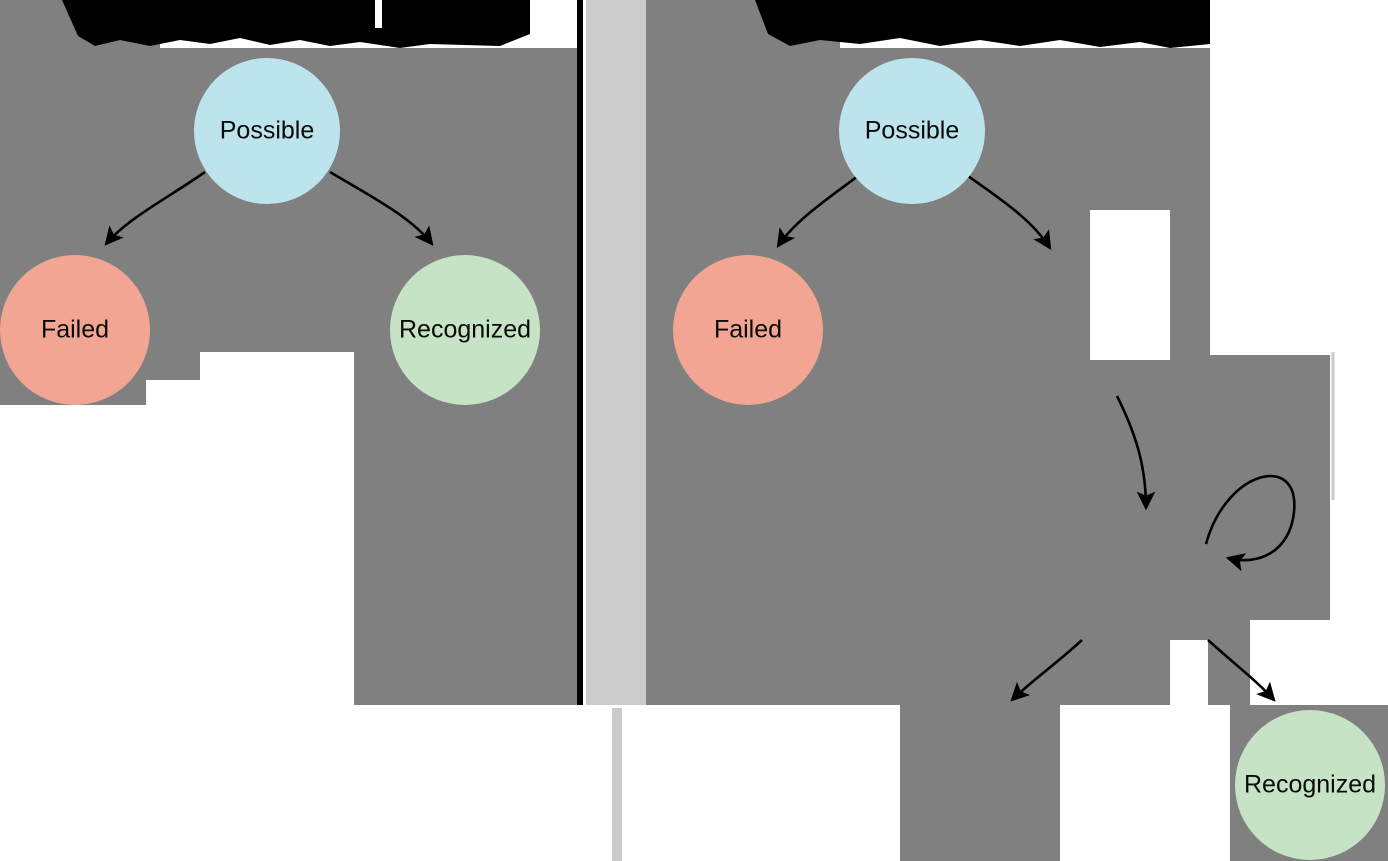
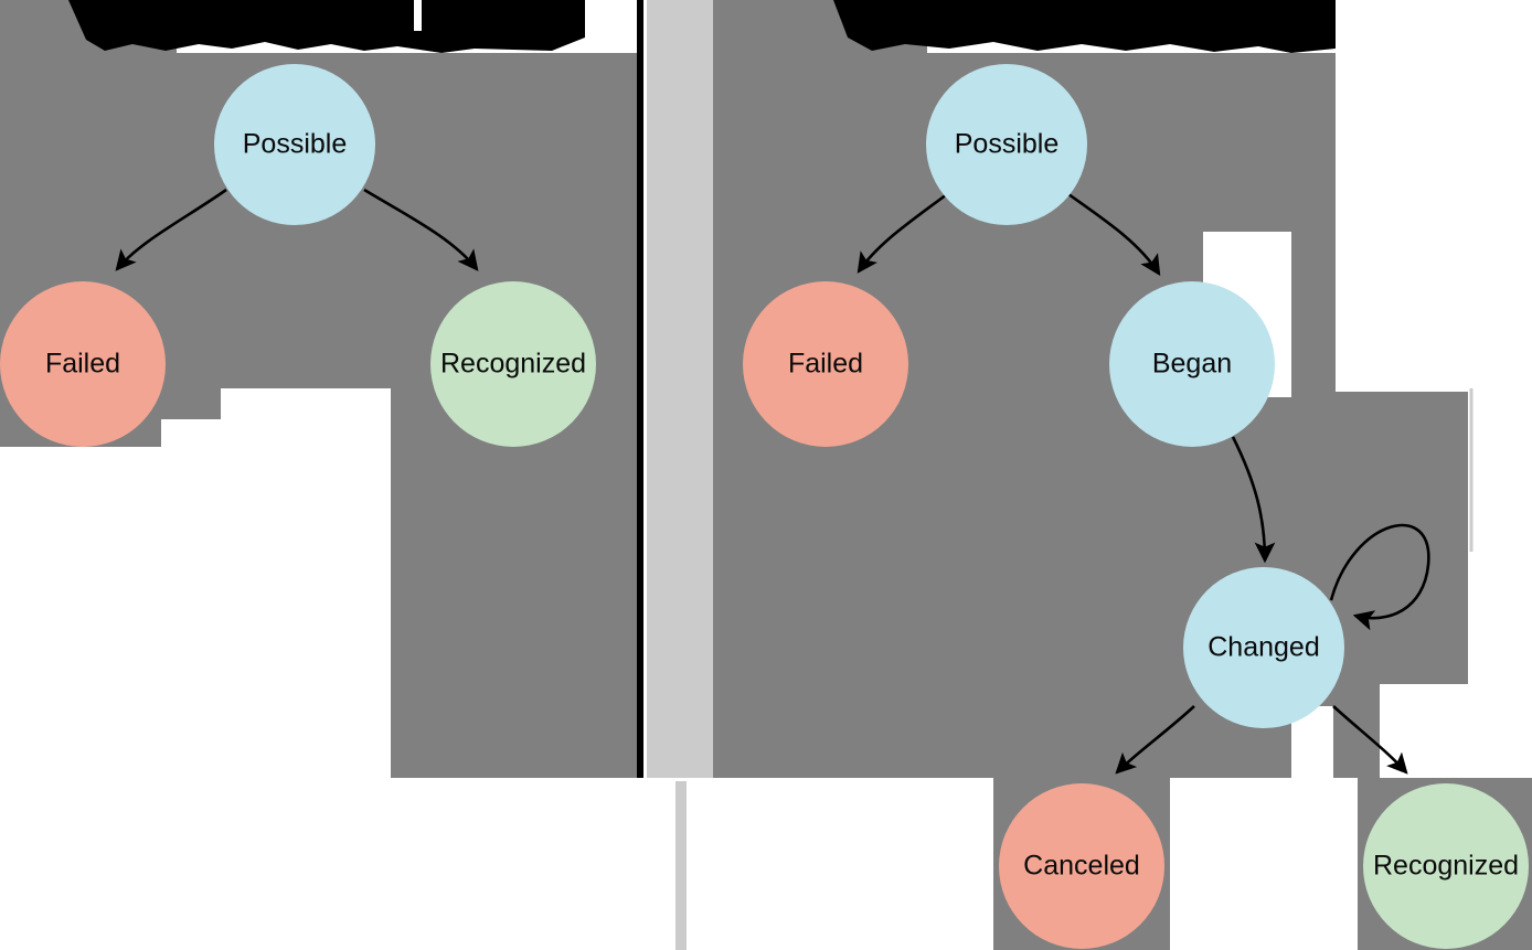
  Possible
  Failed
  Recognized
  Possible
  Failed
+ Began
+ Changed
+ Canceled
  Recognized
